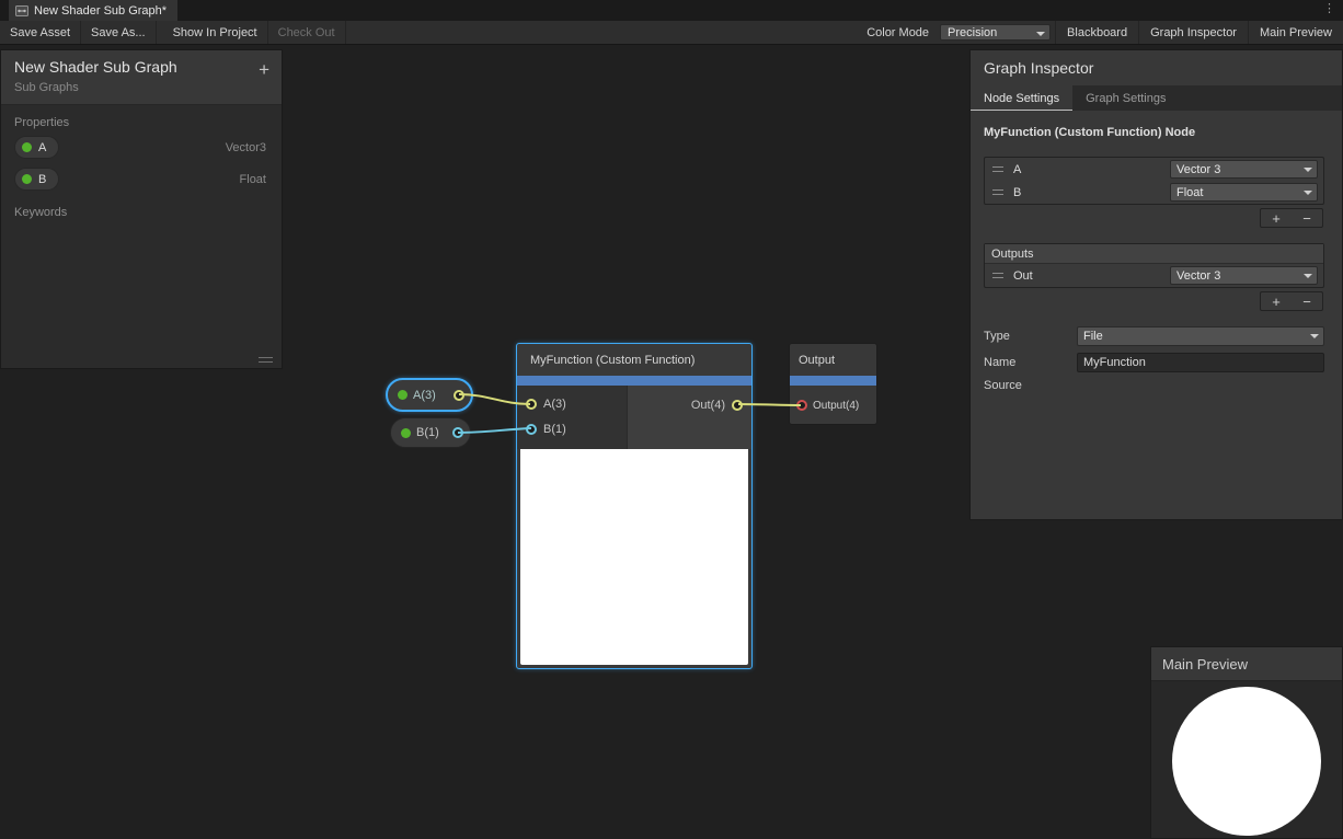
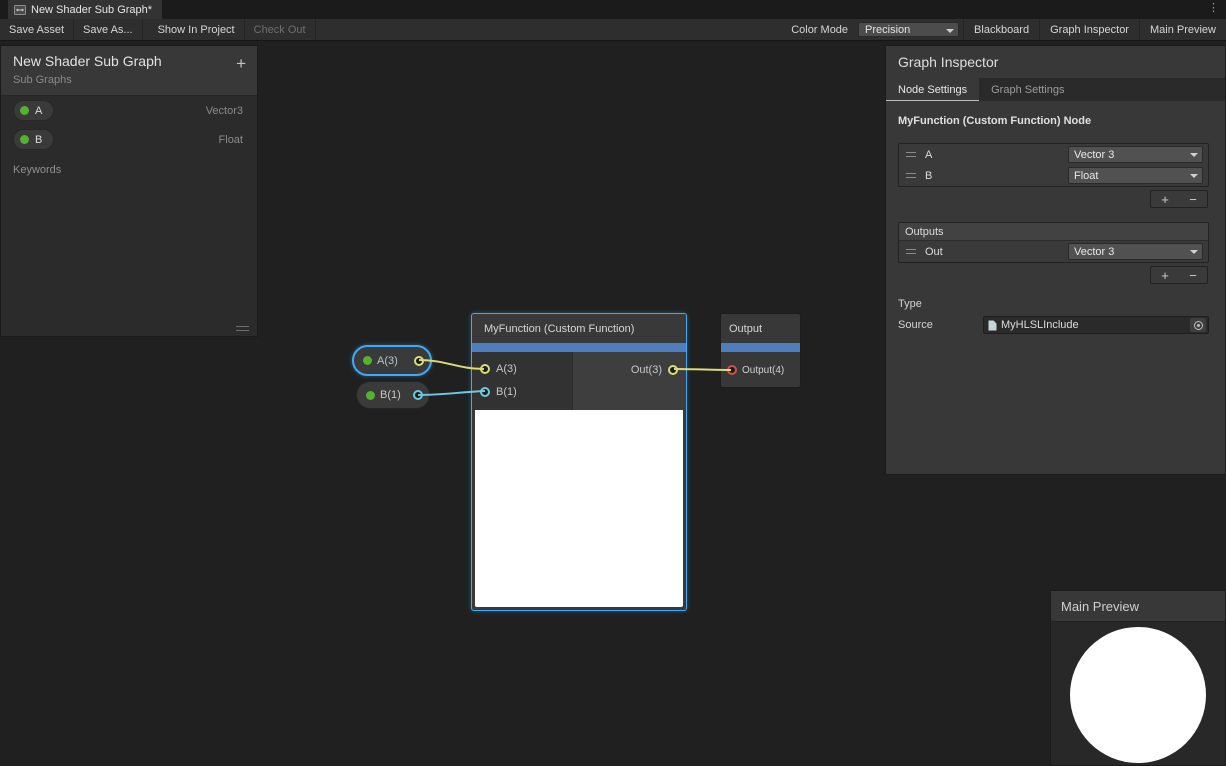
  A(3)
  B(1)
  MyFunction (Custom Function)
  A(3)
  B(1)
- Out(4)
+ Out(3)
  Output
  Output(4)
  New Shader Sub Graph
  Sub Graphs
  +
- Properties
  A
  Vector3
  B
  Float
  Keywords
  Graph Inspector
  Node Settings
  Graph Settings
  MyFunction (Custom Function) Node
  A
  Vector 3
  B
  Float
  +
  −
  Outputs
  Out
  Vector 3
  +
  −
  Type
- File
- Name
- MyFunction
  Source
+ MyHLSLInclude
  Main Preview
  New Shader Sub Graph*
  ⋮
  Save Asset
  Save As...
  Show In Project
  Check Out
  Color Mode
  Precision
  Blackboard
  Graph Inspector
  Main Preview
